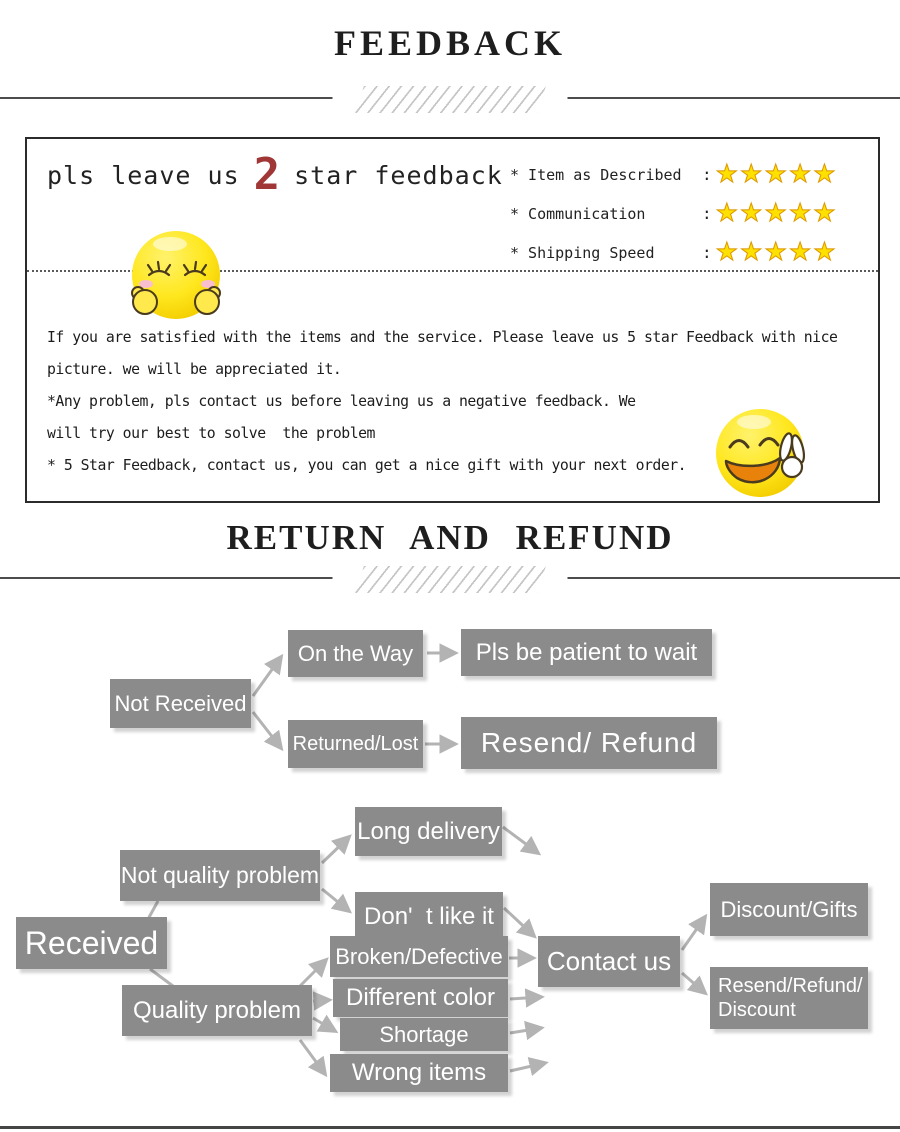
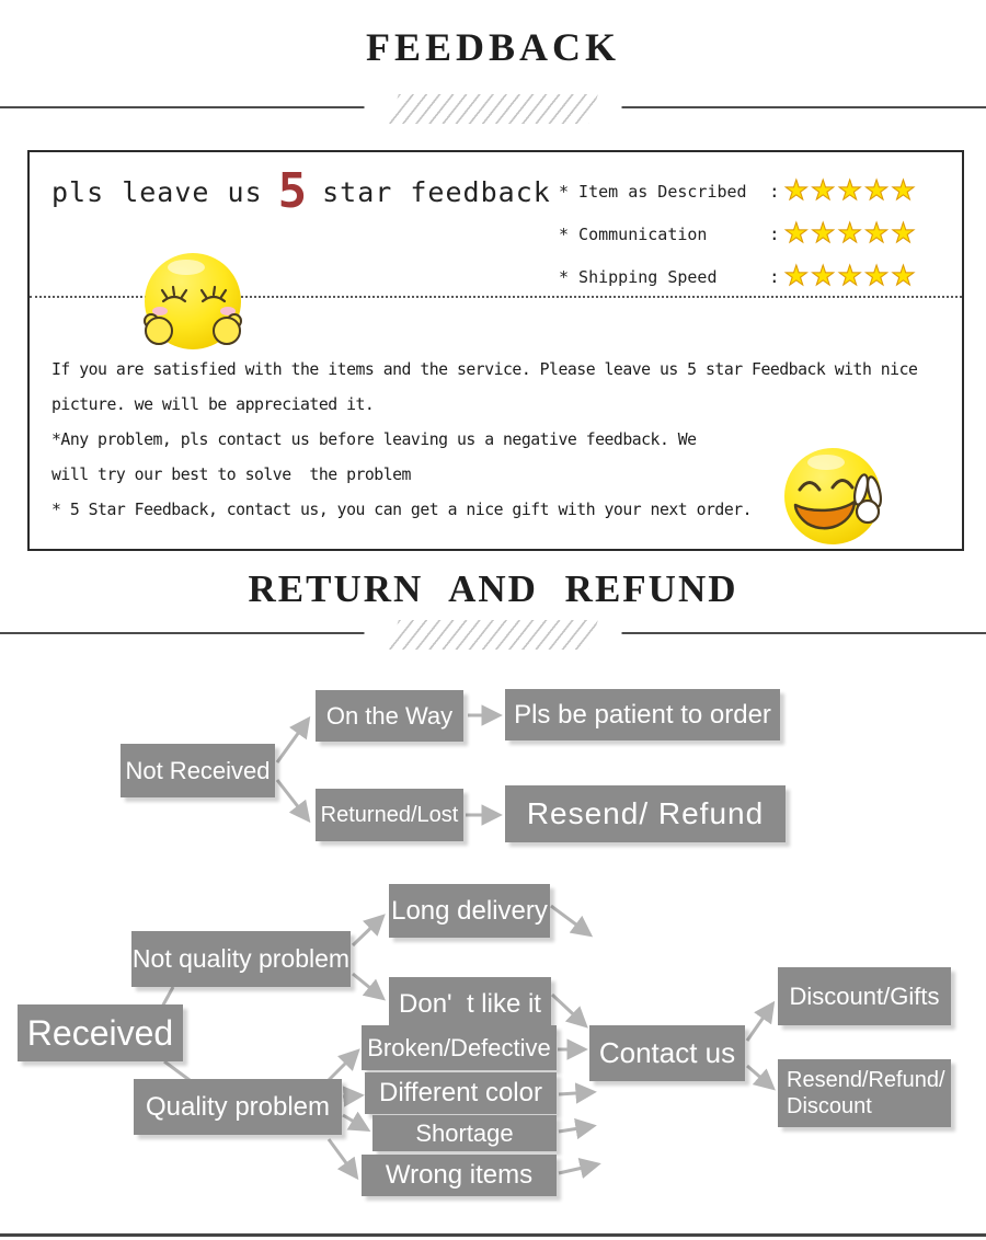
  FEEDBACK
  pls leave us
- 2
+ 5
  star feedback
  * Item as Described
  :
  ★★★★★
  * Communication
  :
  ★★★★★
  * Shipping Speed
  :
  ★★★★★
  If you are satisfied with the items and the service. Please leave us 5 star Feedback with nice
  picture. we will be appreciated it.
  *Any problem, pls contact us before leaving us a negative feedback. We
  will try our best to solve the problem
  * 5 Star Feedback, contact us, you can get a nice gift with your next order.
  RETURN AND REFUND
  Not Received
  On the Way
- Pls be patient to wait
+ Pls be patient to order
  Returned/Lost
  Resend/ Refund
  Received
  Not quality problem
  Long delivery
  Don' t like it
  Quality problem
  Broken/Defective
  Different color
  Shortage
  Wrong items
  Contact us
  Discount/Gifts
  Resend/Refund/
  Discount
